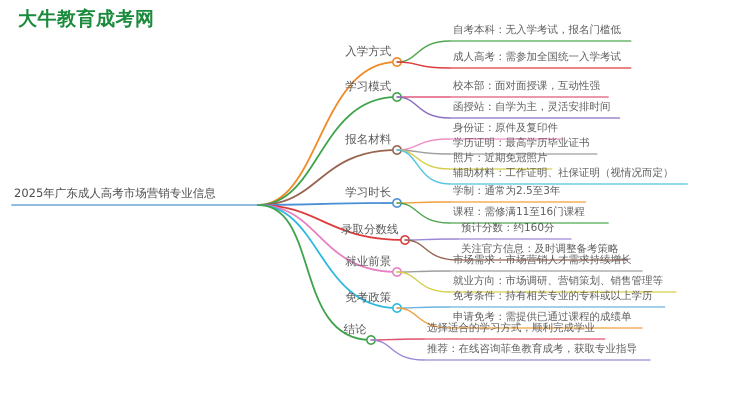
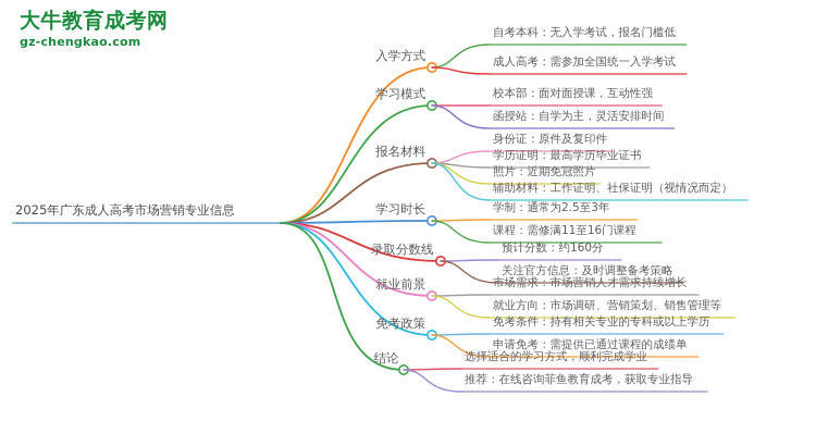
  大牛教育成考网
+ gz-chengkao.com
  2025年广东成人高考市场营销专业信息
  入学方式
  自考本科：无入学考试，报名门槛低
  成人高考：需参加全国统一入学考试
  学习模式
  校本部：面对面授课，互动性强
  函授站：自学为主，灵活安排时间
  报名材料
  身份证：原件及复印件
  学历证明：最高学历毕业证书
  照片：近期免冠照片
  辅助材料：工作证明、社保证明（视情况而定）
  学习时长
  学制：通常为2.5至3年
  课程：需修满11至16门课程
  录取分数线
  预计分数：约160分
  关注官方信息：及时调整备考策略
  就业前景
  市场需求：市场营销人才需求持续增长
  就业方向：市场调研、营销策划、销售管理等
  免考政策
  免考条件：持有相关专业的专科或以上学历
  申请免考：需提供已通过课程的成绩单
  结论
  选择适合的学习方式，顺利完成学业
  推荐：在线咨询菲鱼教育成考，获取专业指导
